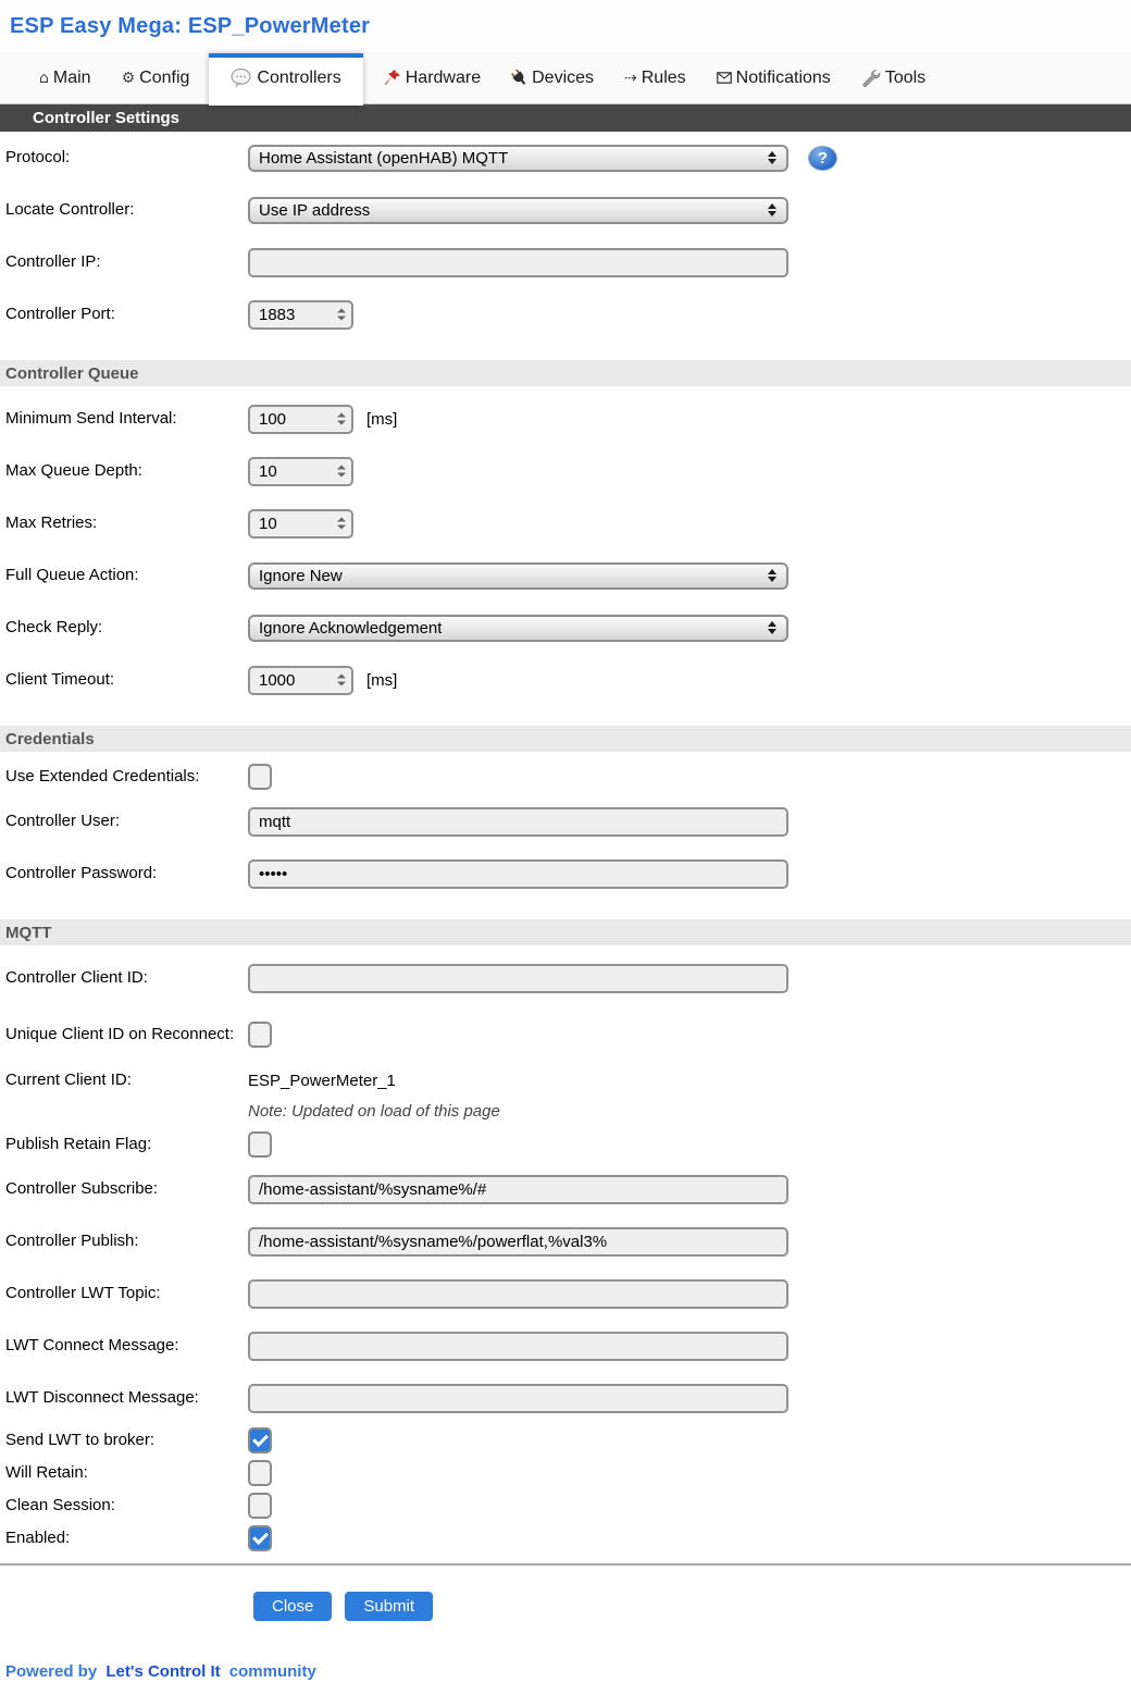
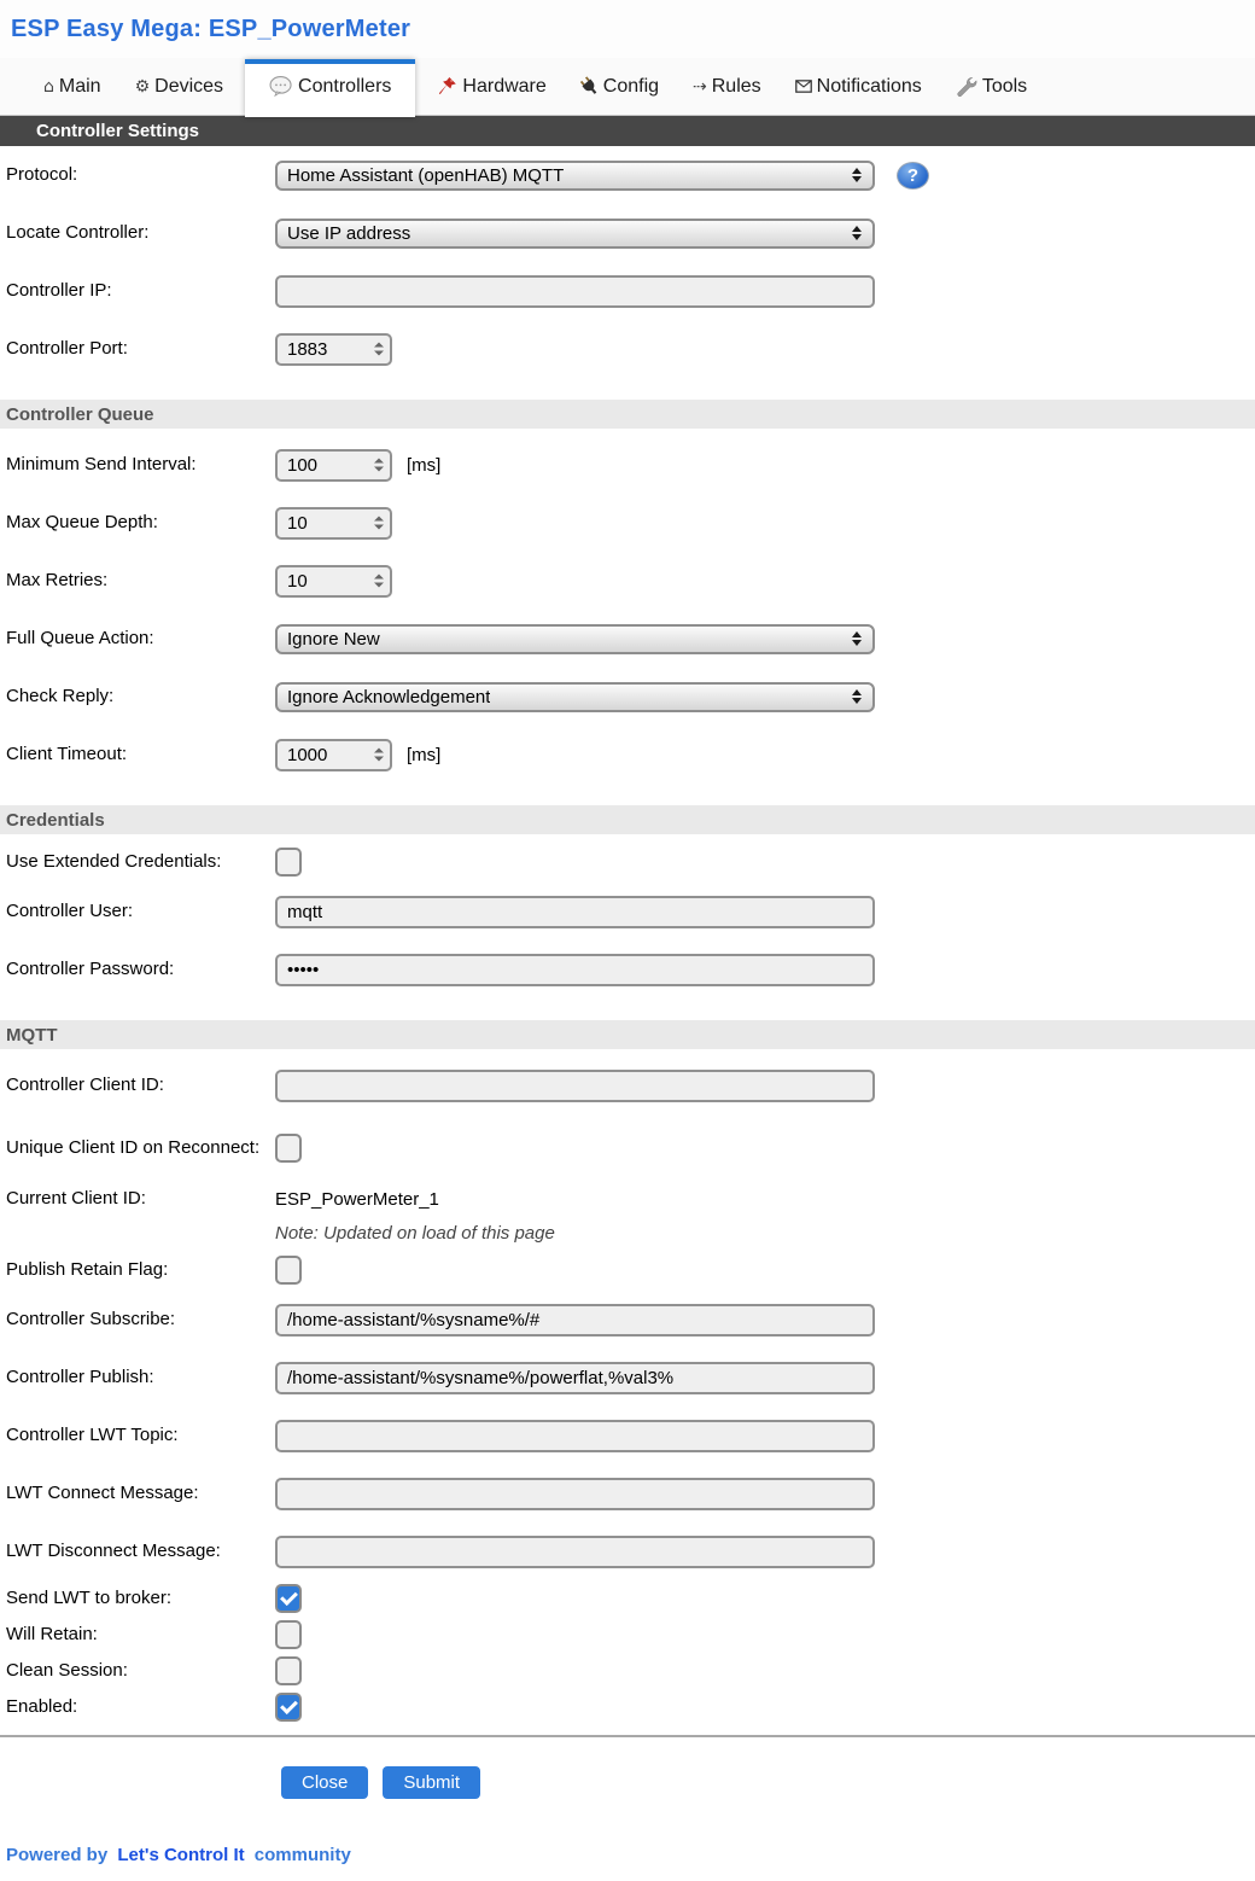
  ESP Easy Mega: ESP_PowerMeter
  ⌂
  Main
  ⚙
- Config
+ Devices
  Controllers
  Hardware
- Devices
+ Config
  ⇢
  Rules
  Notifications
  Tools
  Controller Settings
  Protocol:
  Home Assistant (openHAB) MQTT
  ?
  Locate Controller:
  Use IP address
  Controller IP:
  Controller Port:
  1883
  Controller Queue
  Minimum Send Interval:
  100
  [ms]
  Max Queue Depth:
  10
  Max Retries:
  10
  Full Queue Action:
  Ignore New
  Check Reply:
  Ignore Acknowledgement
  Client Timeout:
  1000
  [ms]
  Credentials
  Use Extended Credentials:
  Controller User:
  mqtt
  Controller Password:
  •••••
  MQTT
  Controller Client ID:
  Unique Client ID on Reconnect:
  Current Client ID:
  ESP_PowerMeter_1
  Note: Updated on load of this page
  Publish Retain Flag:
  Controller Subscribe:
  /home-assistant/%sysname%/#
  Controller Publish:
  /home-assistant/%sysname%/powerflat,%val3%
  Controller LWT Topic:
  LWT Connect Message:
  LWT Disconnect Message:
  Send LWT to broker:
  Will Retain:
  Clean Session:
  Enabled:
  Close
  Submit
  Powered by Let's Control It community
